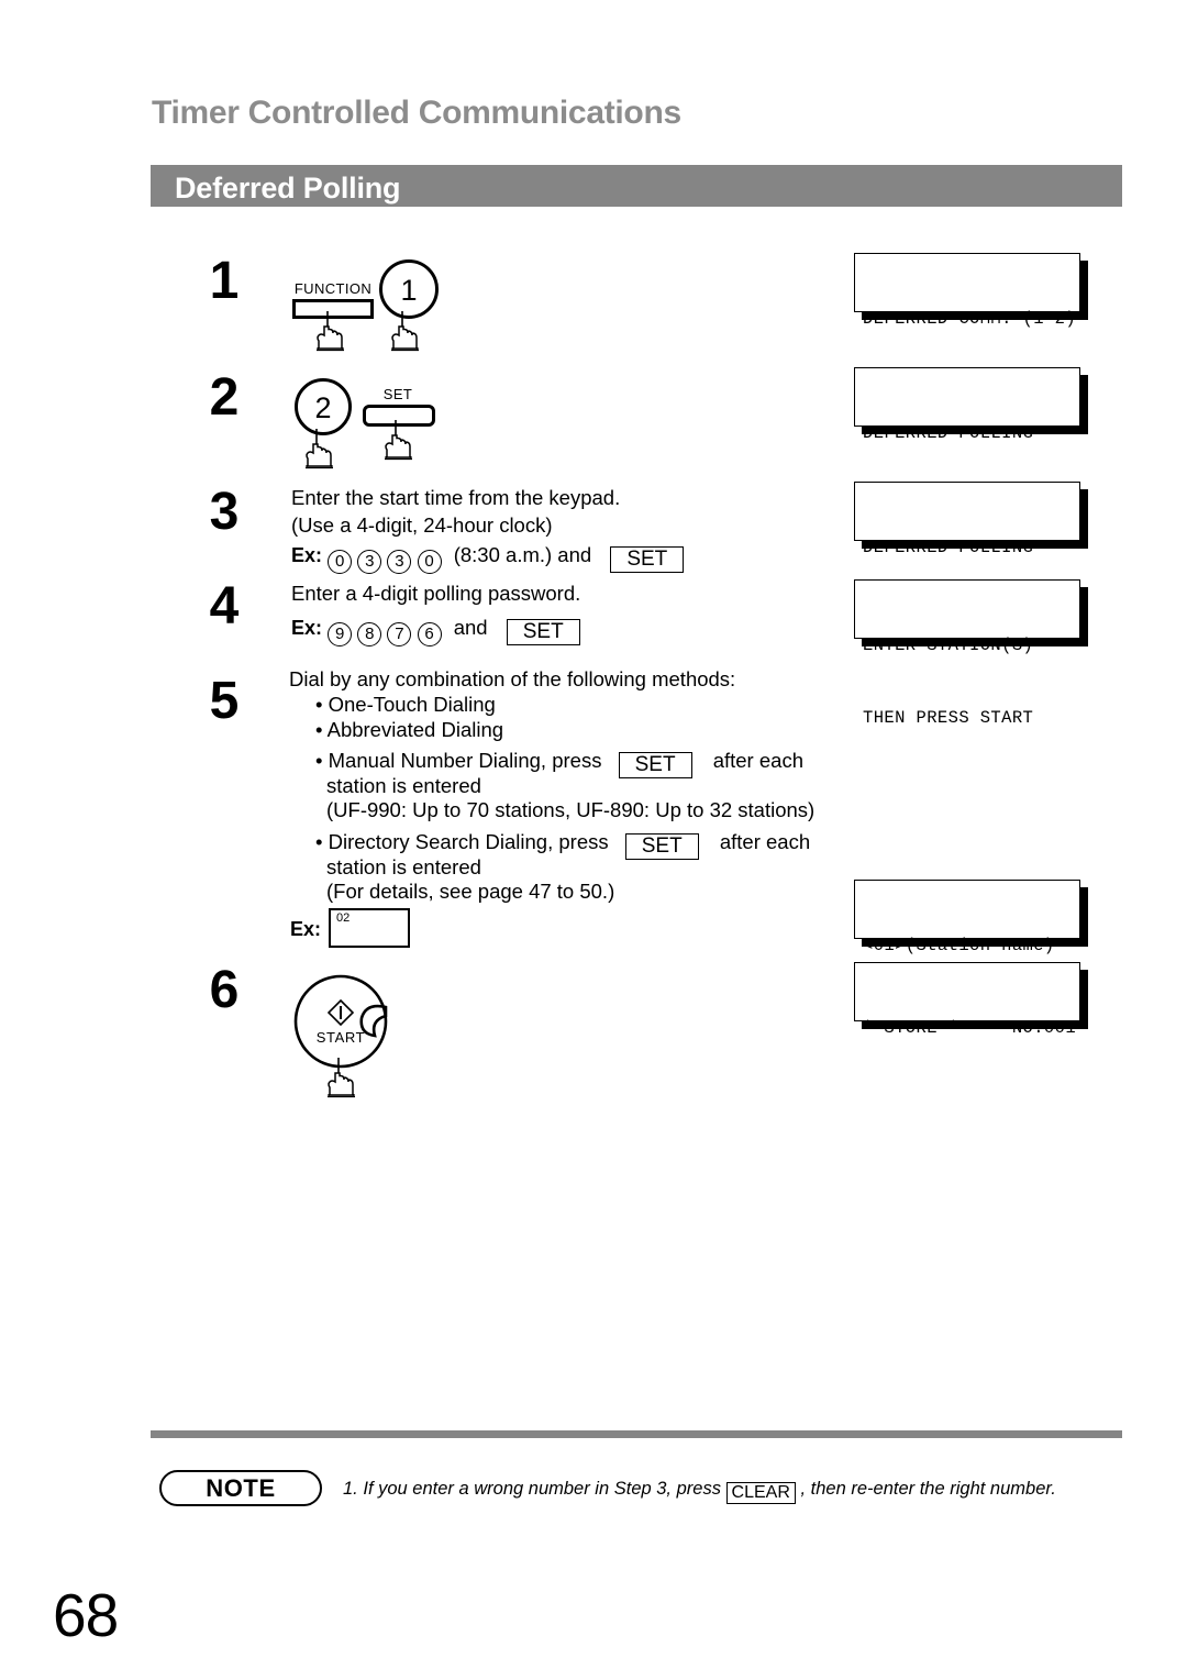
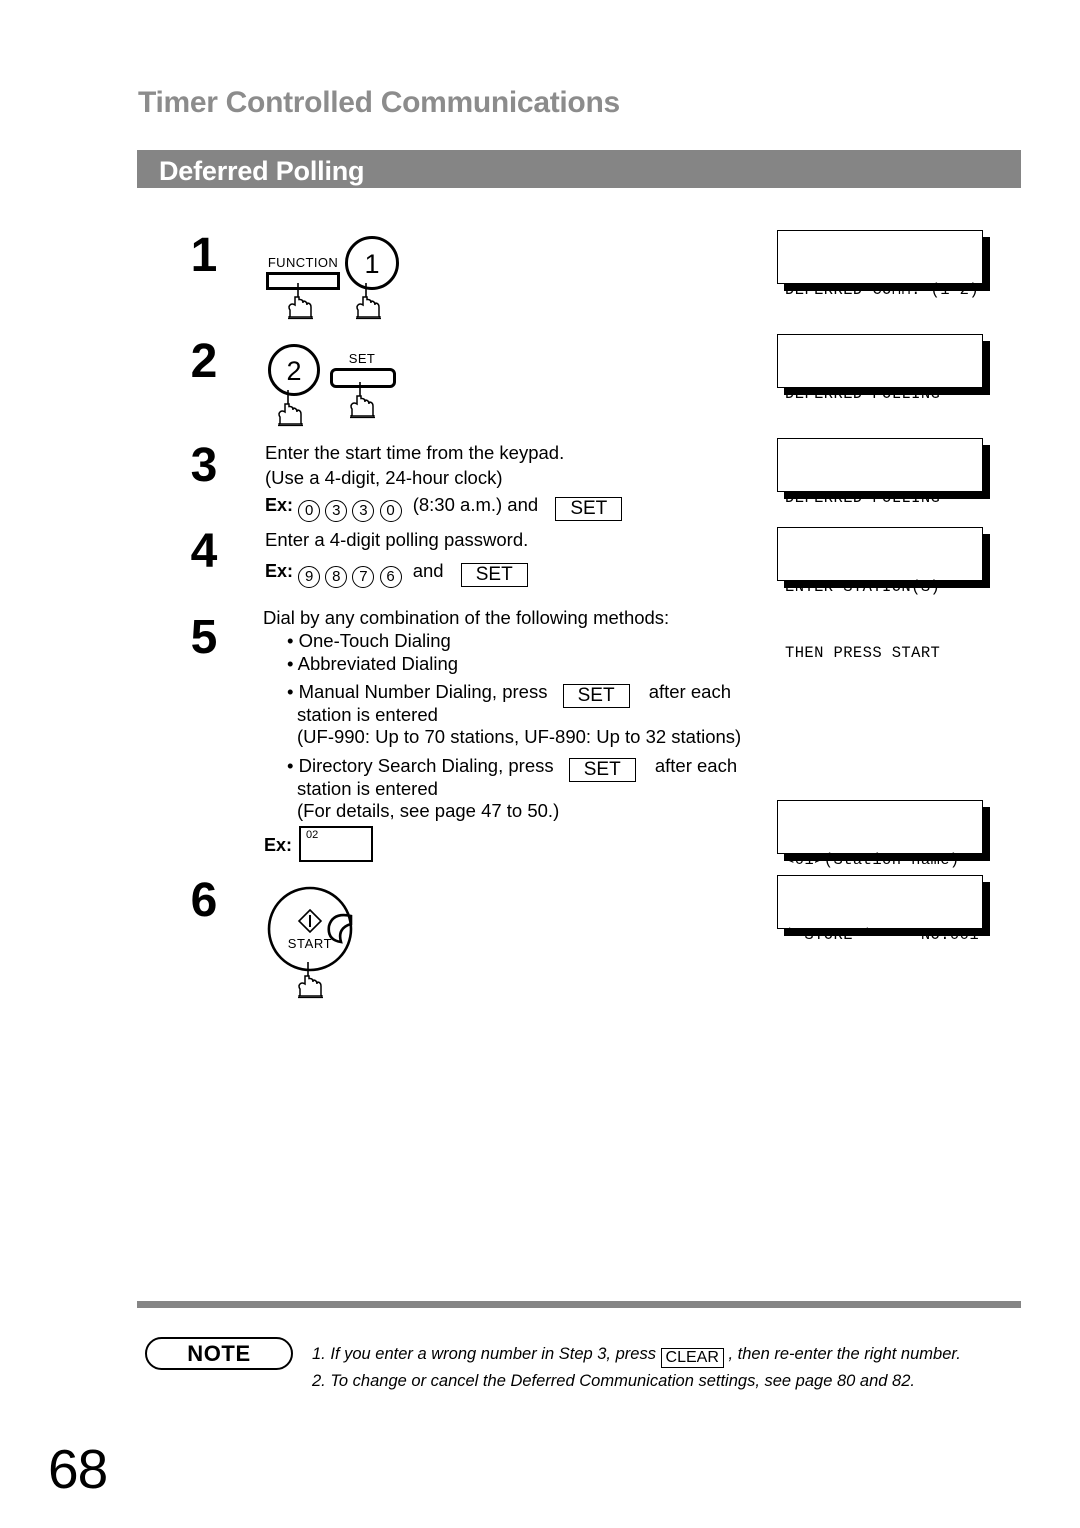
  Timer Controlled Communications
  Deferred Polling
  1
  FUNCTION
  1
  2
  2
  SET
  3
  Enter the start time from the keypad.
  (Use a 4-digit, 24-hour clock)
  Ex: 0 3 3 0 (8:30 a.m.) and SET
  4
  Enter a 4-digit polling password.
  Ex: 9 8 7 6 and SET
  5
  Dial by any combination of the following methods:
  • One-Touch Dialing
  • Abbreviated Dialing
  • Manual Number Dialing, press SET after each
  station is entered
  (UF-990: Up to 70 stations, UF-890: Up to 32 stations)
  • Directory Search Dialing, press SET after each
  station is entered
  (For details, see page 47 to 50.)
  Ex:
  02
  6
  START
  DEFERRED COMM. (1-2)
  DEFERRED POLLING
  DEFERRED POLLING
  ENTER STATION(S)
  THEN PRESS START
  <01>(Station name)
  * STORE * NO.001
  NOTE
  1. If you enter a wrong number in Step 3, press CLEAR , then re-enter the right number.
+ 2. To change or cancel the Deferred Communication settings, see page 80 and 82.
  68
